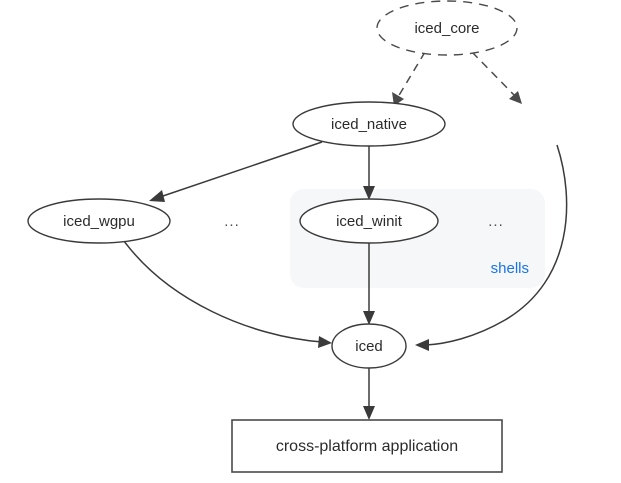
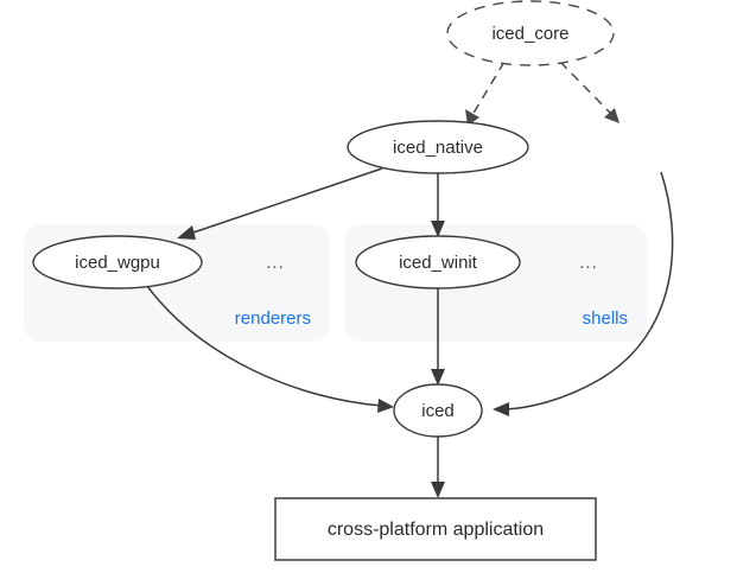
+ renderers
  shells
  iced_core
  iced_native
  iced_wgpu
  iced_winit
  ...
  ...
  iced
  cross-platform application
